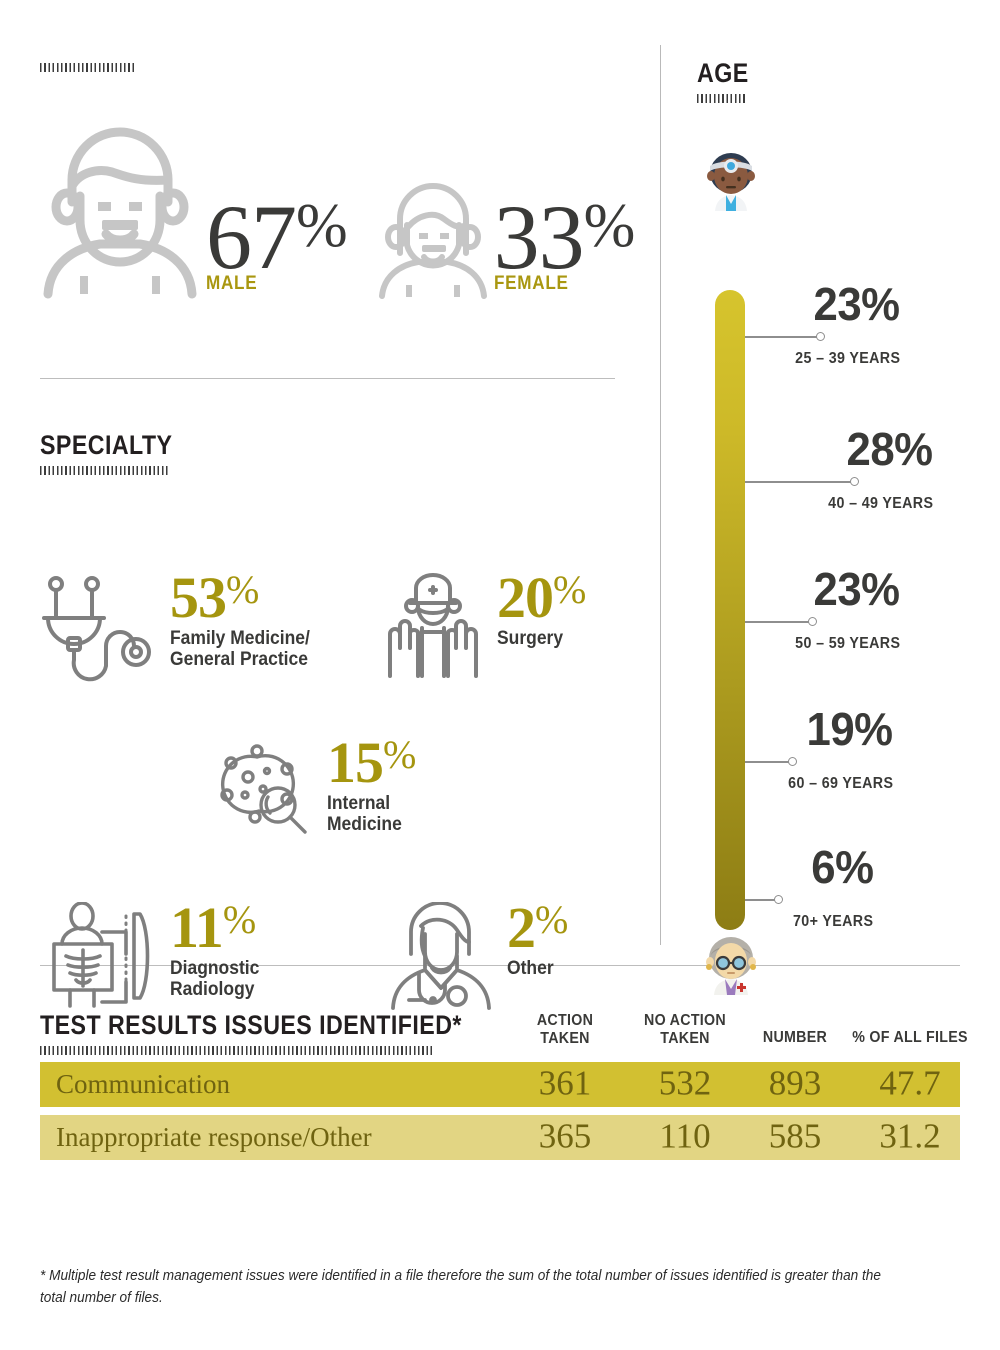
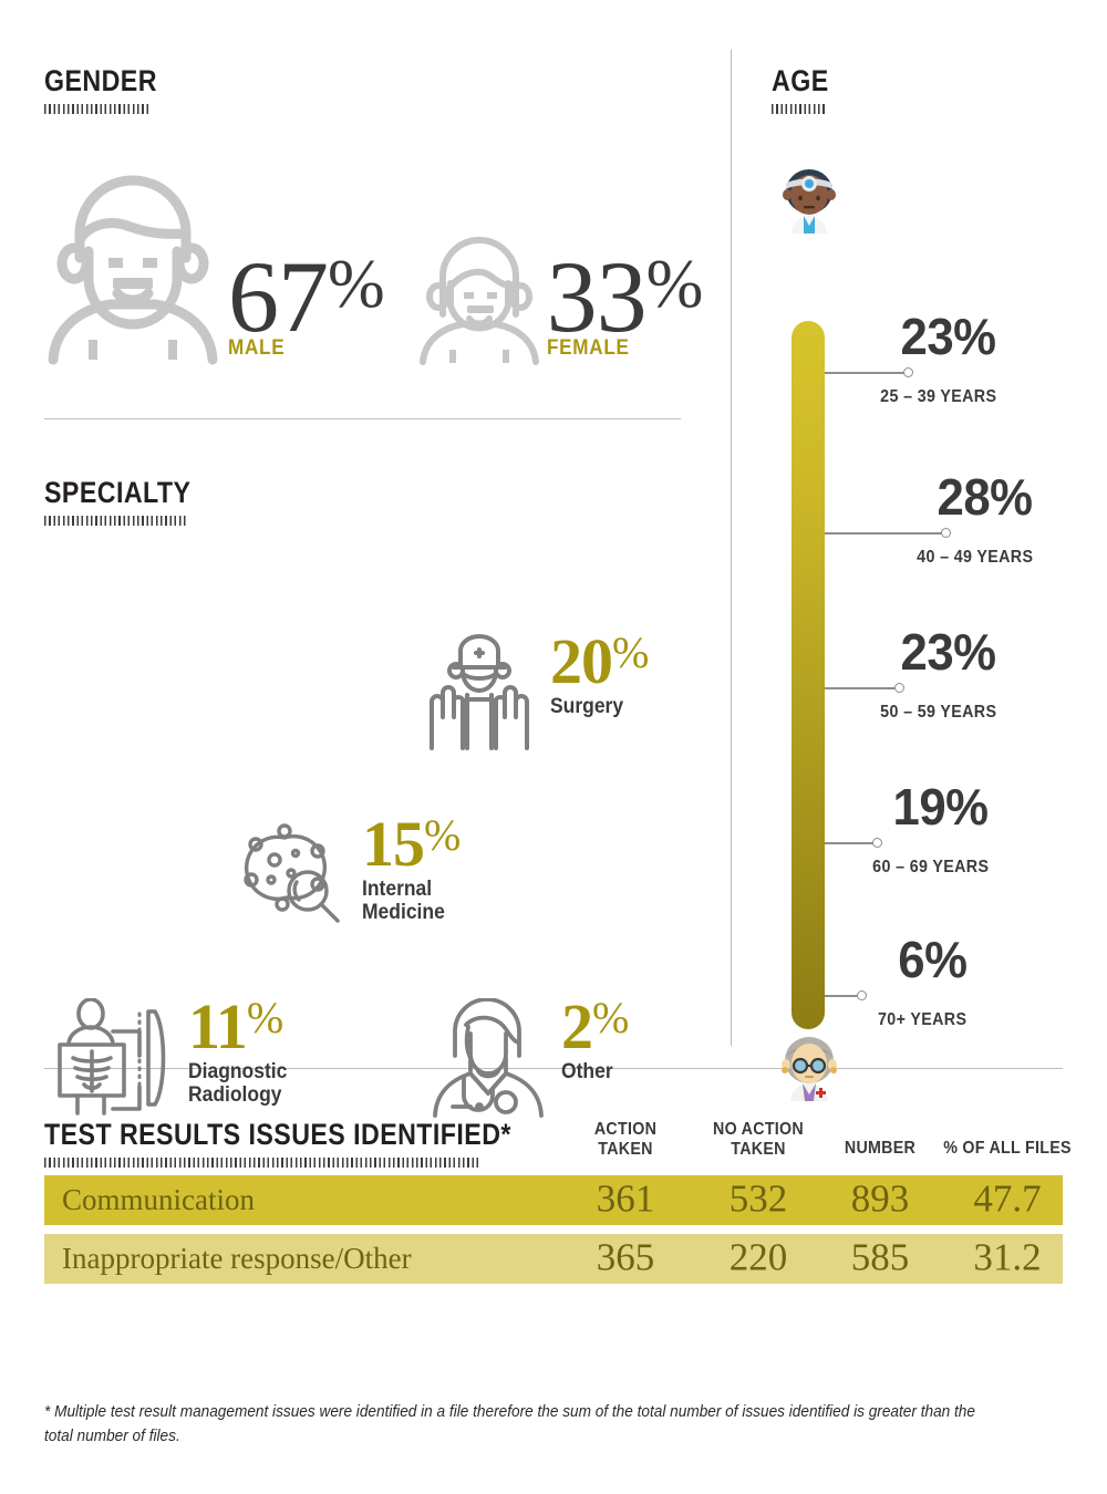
+ GENDER
  67%
  MALE
  33%
  FEMALE
  SPECIALTY
- 53%
- Family Medicine/
- General Practice
  20%
  Surgery
  15%
  Internal
  Medicine
  11%
  Diagnostic
  Radiology
  2%
  Other
  AGE
  23%
  25 – 39 YEARS
  28%
  40 – 49 YEARS
  23%
  50 – 59 YEARS
  19%
  60 – 69 YEARS
  6%
  70+ YEARS
  TEST RESULTS ISSUES IDENTIFIED*
  ACTION
  TAKEN
  NO ACTION
  TAKEN
  NUMBER
  % OF ALL FILES
  Communication
  361
  532
  893
  47.7
  Inappropriate response/Other
  365
- 110
+ 220
  585
  31.2
  * Multiple test result management issues were identified in a file therefore the sum of the total number of issues identified is greater than the total number of files.
